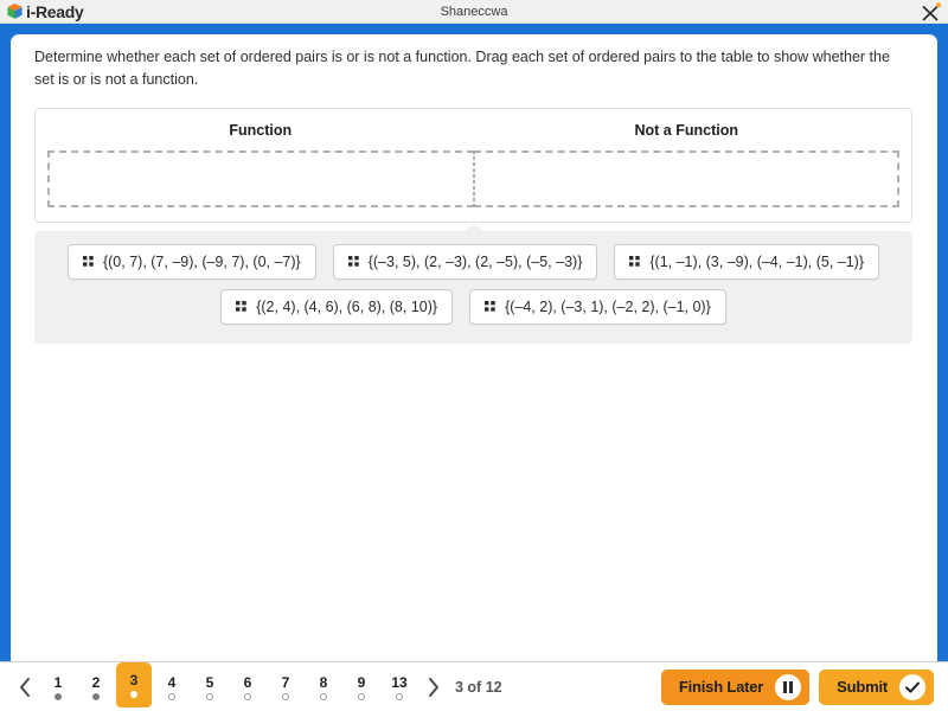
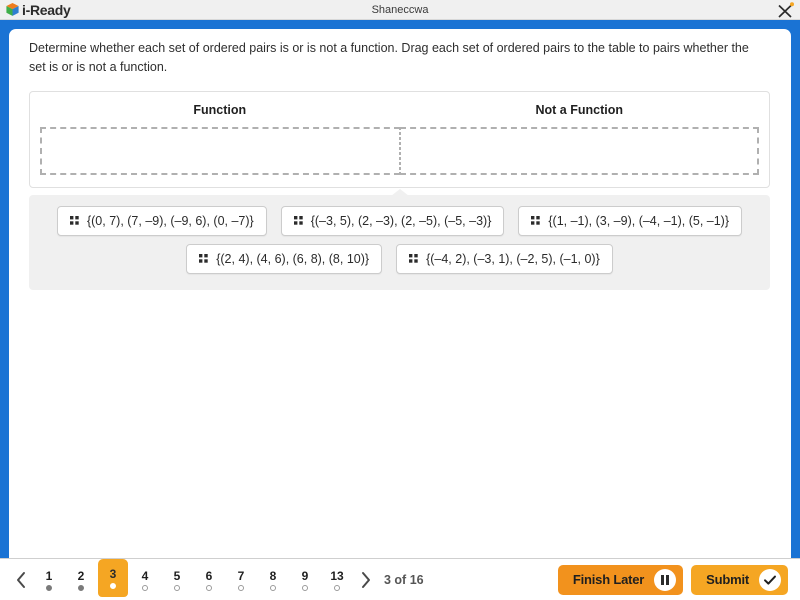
  i-Ready
  Shaneccwa
- Determine whether each set of ordered pairs is or is not a function. Drag each set of ordered pairs to the table to show whether the set is or is not a function.
+ Determine whether each set of ordered pairs is or is not a function. Drag each set of ordered pairs to the table to pairs whether the set is or is not a function.
  Function
  Not a Function
- {(0, 7), (7, –9), (–9, 7), (0, –7)}
+ {(0, 7), (7, –9), (–9, 6), (0, –7)}
  {(–3, 5), (2, –3), (2, –5), (–5, –3)}
  {(1, –1), (3, –9), (–4, –1), (5, –1)}
  {(2, 4), (4, 6), (6, 8), (8, 10)}
- {(–4, 2), (–3, 1), (–2, 2), (–1, 0)}
+ {(–4, 2), (–3, 1), (–2, 5), (–1, 0)}
  1
  2
  3
  4
  5
  6
  7
  8
  9
  13
- 3 of 12
+ 3 of 16
  Finish Later
  Submit
